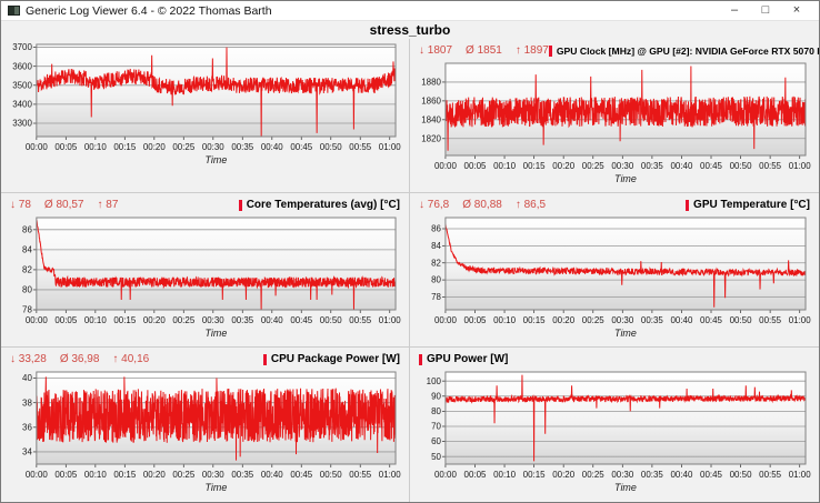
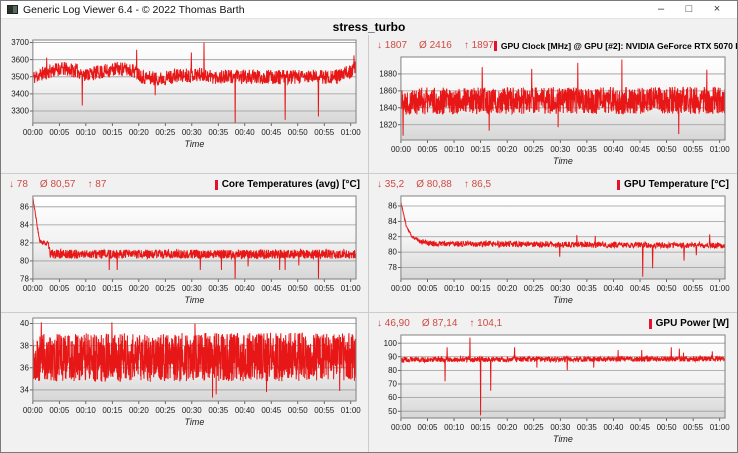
  Generic Log Viewer 6.4 - © 2022 Thomas Barth
  –
  □
  ×
  stress_turbo
  3300
  3400
  3500
  3600
  3700
  00:00
  00:05
  00:10
  00:15
  00:20
  00:25
  00:30
  00:35
  00:40
  00:45
  00:50
  00:55
  01:00
  Time
  ↓ 1807
- Ø 1851
+ Ø 2416
  ↑ 1897
  GPU Clock [MHz] @ GPU [#2]: NVIDIA GeForce RTX 5070
  1820
  1840
  1860
  1880
  00:00
  00:05
  00:10
  00:15
  00:20
  00:25
  00:30
  00:35
  00:40
  00:45
  00:50
  00:55
  01:00
  Time
  ↓ 78
  Ø 80,57
  ↑ 87
  Core Temperatures (avg) [°C]
  78
  80
  82
  84
  86
  00:00
  00:05
  00:10
  00:15
  00:20
  00:25
  00:30
  00:35
  00:40
  00:45
  00:50
  00:55
  01:00
  Time
- ↓ 76,8
+ ↓ 35,2
  Ø 80,88
  ↑ 86,5
  GPU Temperature [°C]
  78
  80
  82
  84
  86
  00:00
  00:05
  00:10
  00:15
  00:20
  00:25
  00:30
  00:35
  00:40
  00:45
  00:50
  00:55
  01:00
  Time
- ↓ 33,28
- Ø 36,98
- ↑ 40,16
- CPU Package Power [W]
  34
  36
  38
  40
  00:00
  00:05
  00:10
  00:15
  00:20
  00:25
  00:30
  00:35
  00:40
  00:45
  00:50
  00:55
  01:00
  Time
+ ↓ 46,90
+ Ø 87,14
+ ↑ 104,1
  GPU Power [W]
  50
  60
  70
  80
  90
  100
  00:00
  00:05
  00:10
  00:15
  00:20
  00:25
  00:30
  00:35
  00:40
  00:45
  00:50
  00:55
  01:00
  Time
